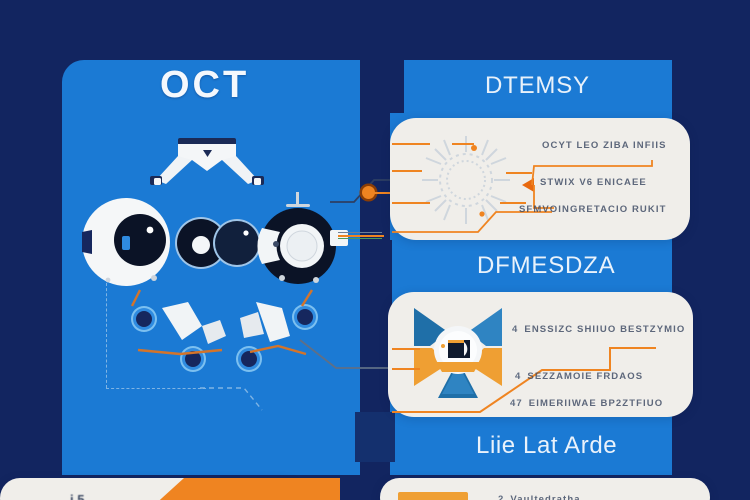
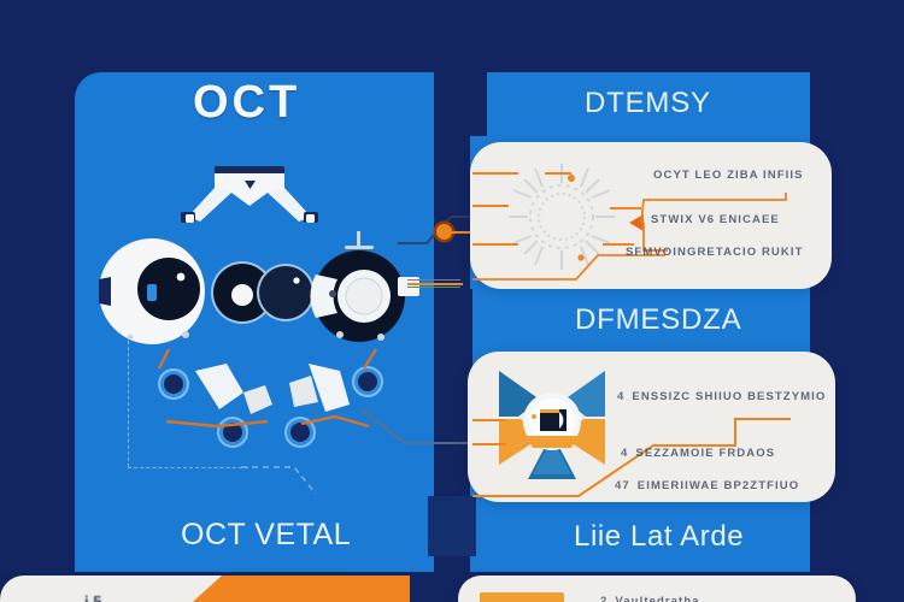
  OCT
+ OCT VETAL
  DTEMSY
  DFMESDZA
  Liie Lat Arde
  OCYT LEO ZIBA INFIIS
  STWIX V6 ENICAEE
  SFMVOINGRETACIO RUKIT
  4 ENSSIZC SHIIUO BESTZYMIO
  4 SEZZAMOIE FRDAOS
  47 EIMERIIWAE BP2ZTFIUO
